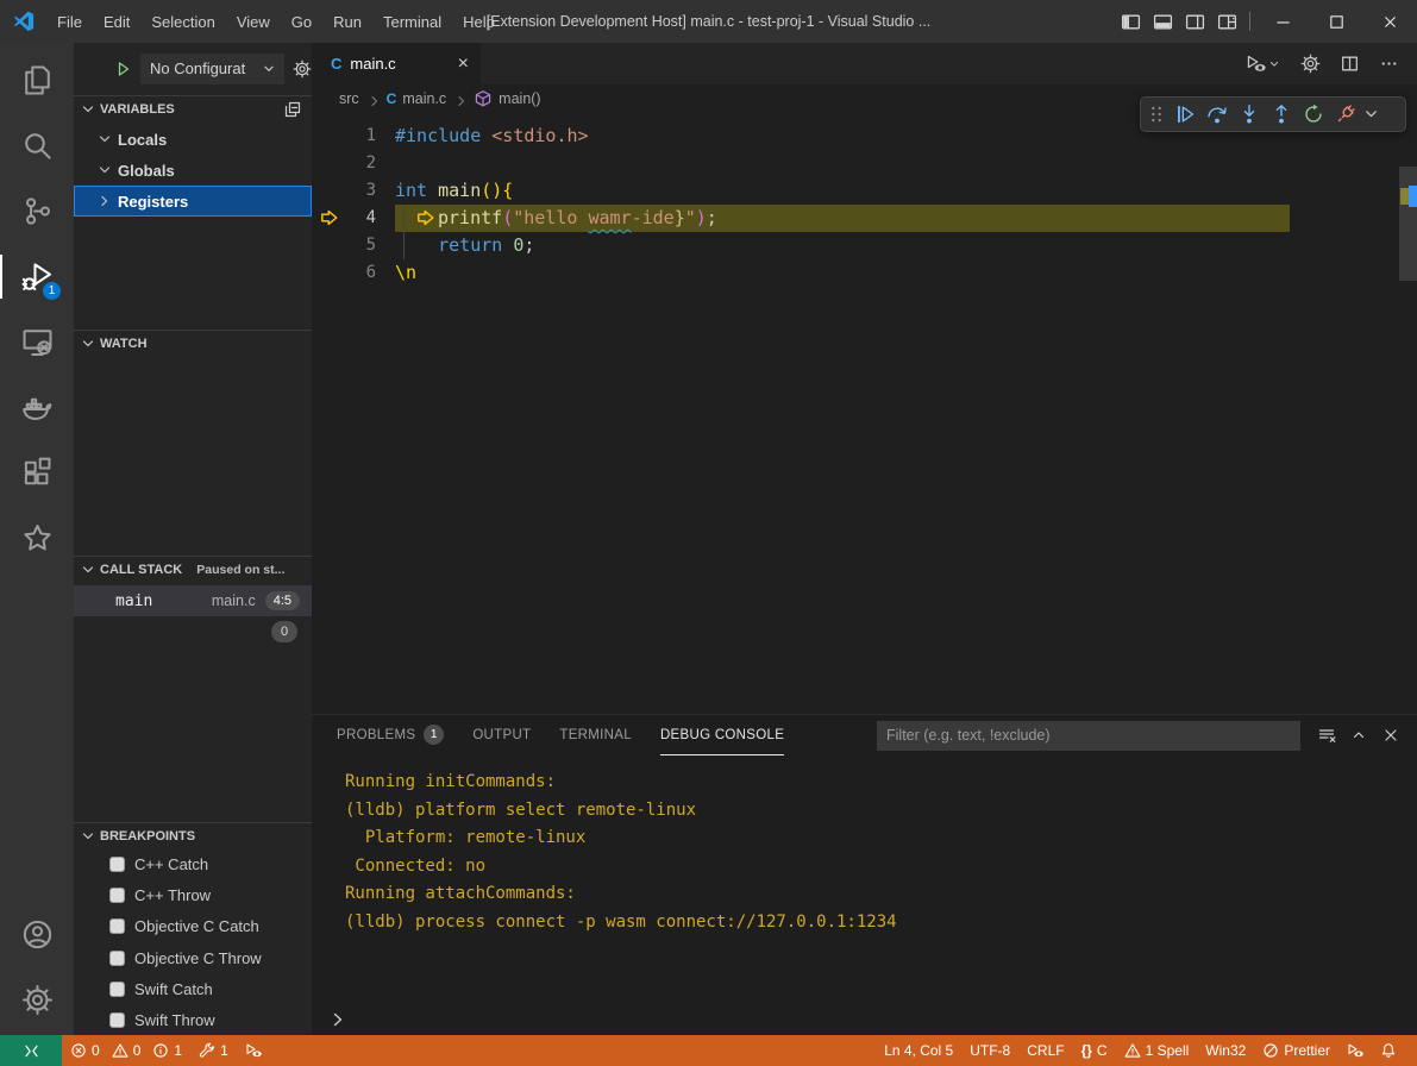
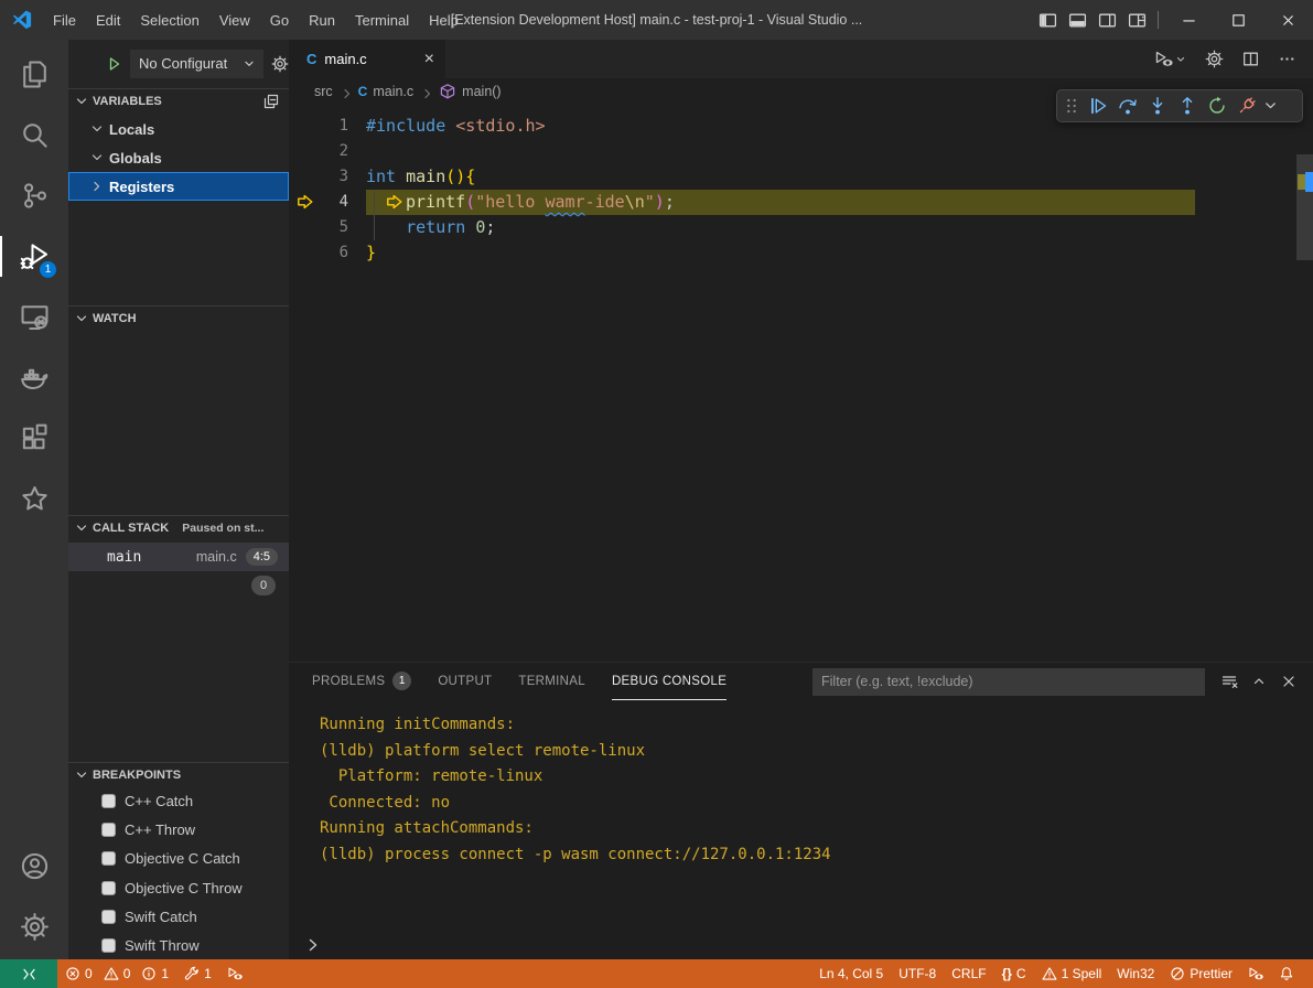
  File
  Edit
  Selection
  View
  Go
  Run
  Terminal
  Help
  [Extension Development Host] main.c - test-proj-1 - Visual Studio ...
  1
  No Configurat
  VARIABLES
  Locals
  Globals
  Registers
  WATCH
  CALL STACK
  Paused on st...
  main
  main.c
  4:5
  0
  BREAKPOINTS
  C++ Catch
  C++ Throw
  Objective C Catch
  Objective C Throw
  Swift Catch
  Swift Throw
  C
  main.c
  ×
  src
  C
  main.c
  main()
  1
  #include <stdio.h>
  2
  3
  int main(){
  4
- printf("hello wamr-ide}");
+ printf("hello wamr-ide\n");
  5
  return 0;
  6
- \n
+ }
  PROBLEMS
  1
  OUTPUT
  TERMINAL
  DEBUG CONSOLE
  Filter (e.g. text, !exclude)
  Running initCommands:
  (lldb) platform select remote-linux
  Platform: remote-linux
  Connected: no
  Running attachCommands:
  (lldb) process connect -p wasm connect://127.0.0.1:1234
  0
  0
  1
  1
  Ln 4, Col 5
  UTF-8
  CRLF
  {}
  C
  1 Spell
  Win32
  Prettier
